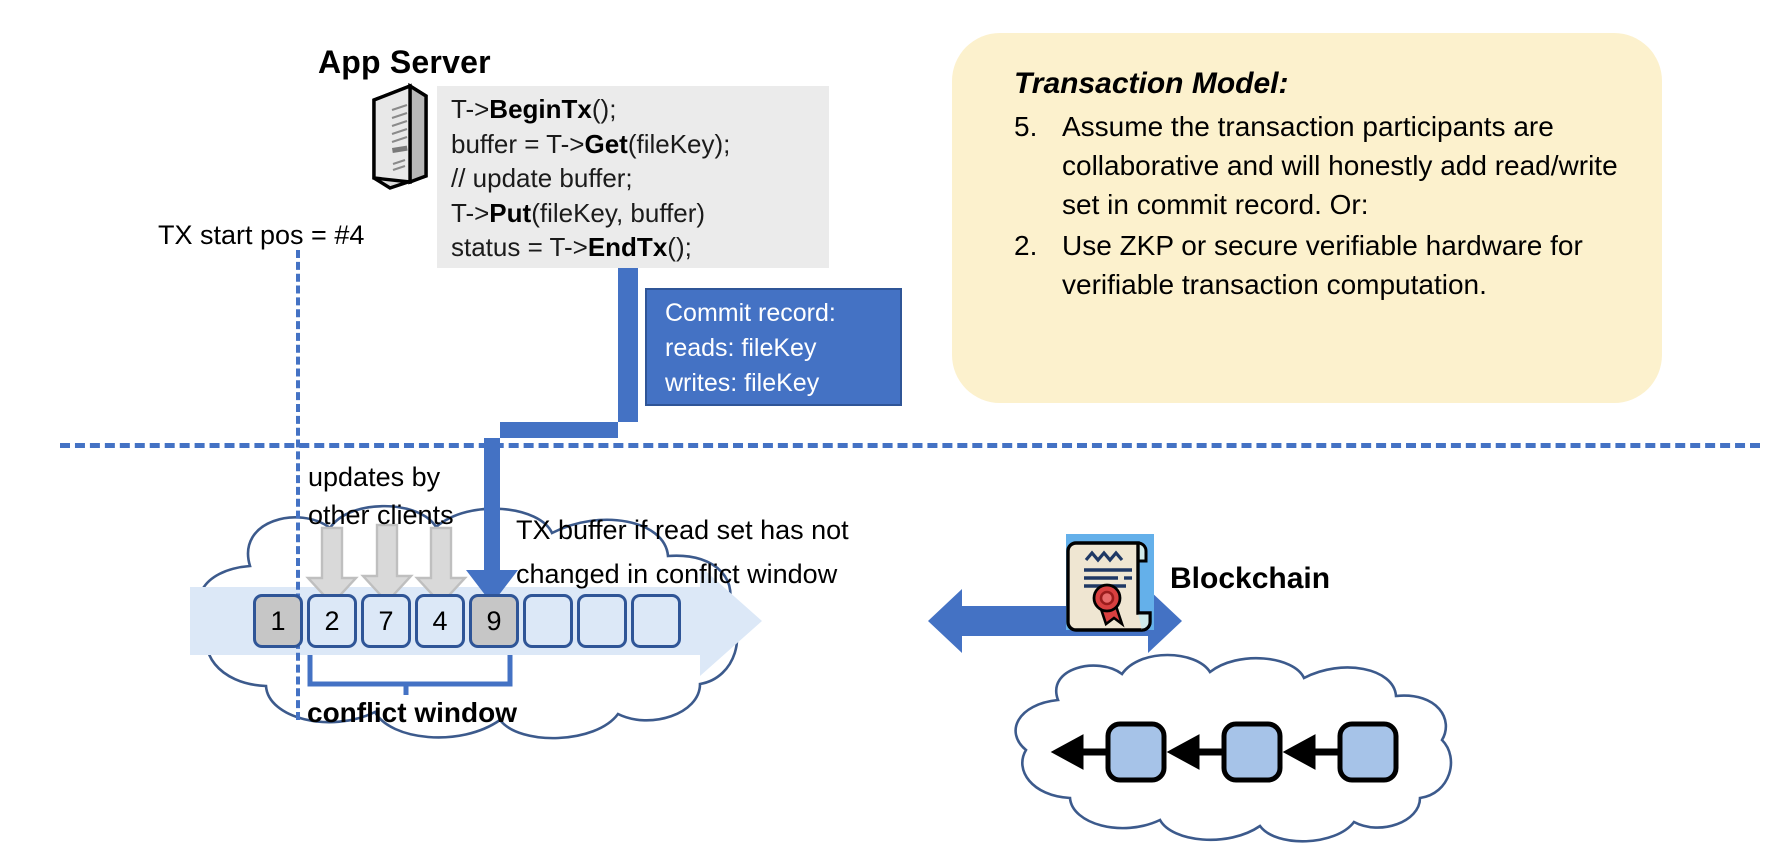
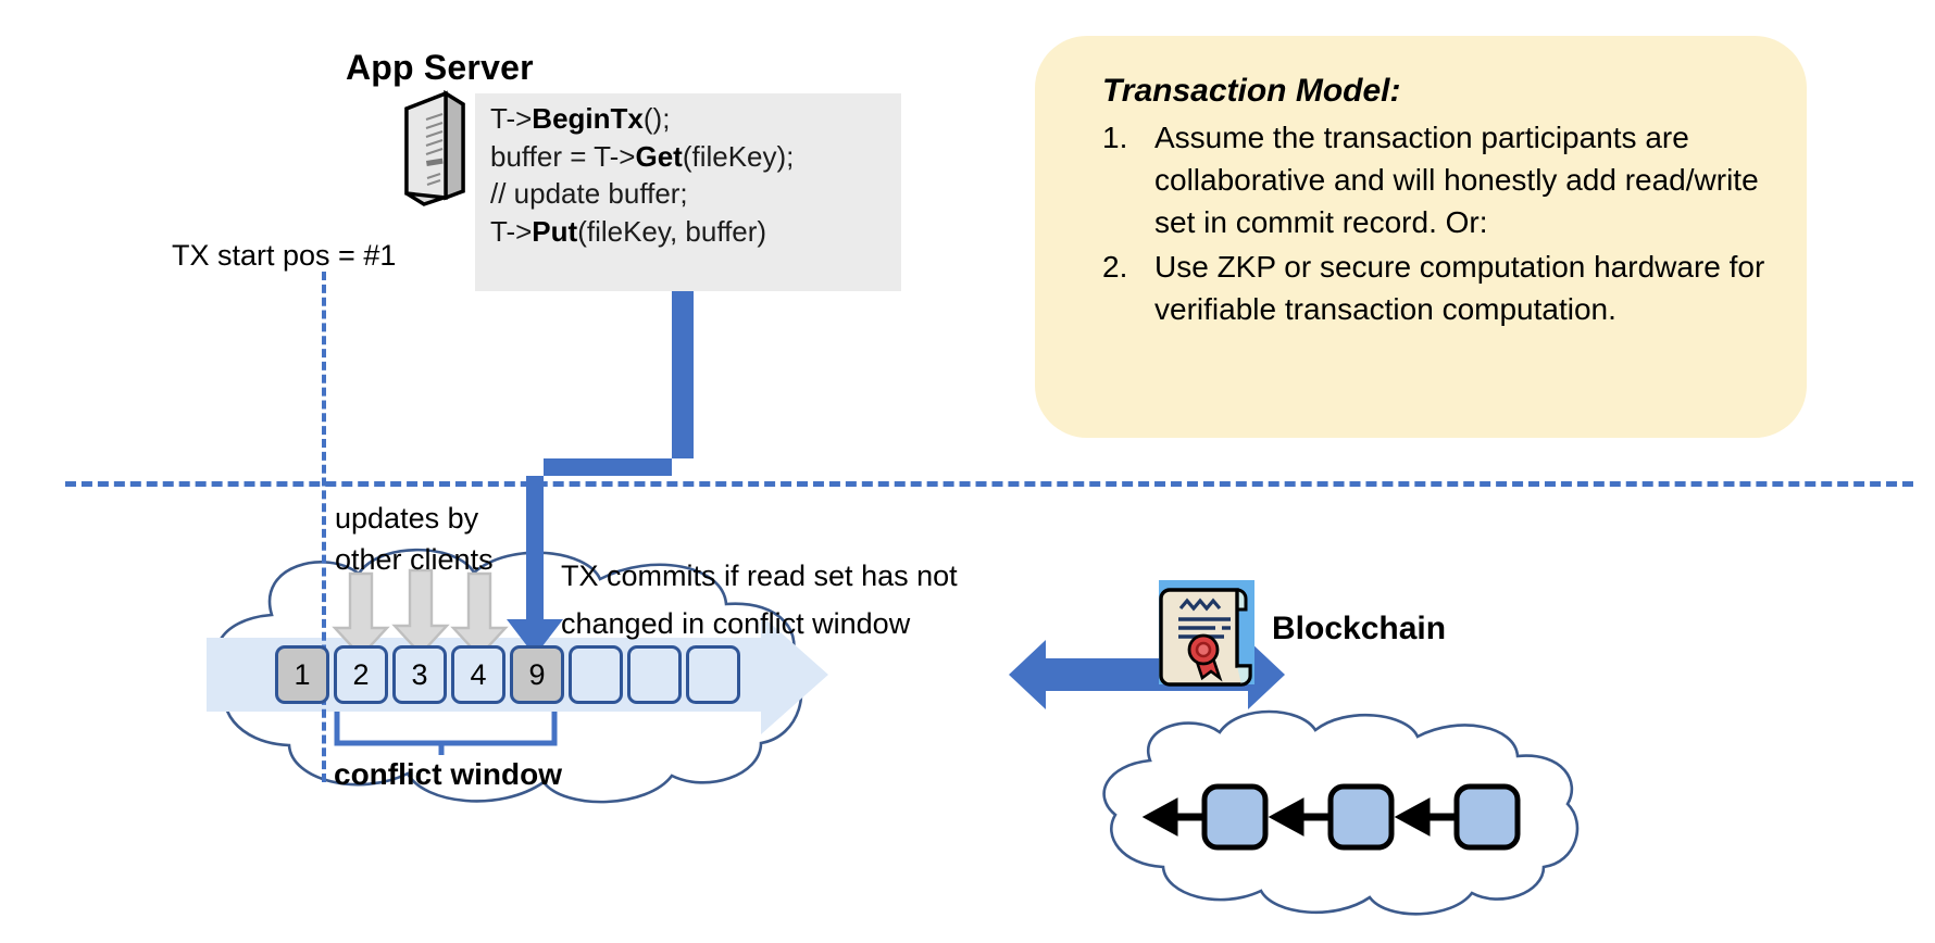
  App Server
  T->BeginTx();
  buffer = T->Get(fileKey);
  // update buffer;
  T->Put(fileKey, buffer)
- status = T->EndTx();
- TX start pos = #4
+ TX start pos = #1
- Commit record:
- reads: fileKey
- writes: fileKey
  Transaction Model:
- 5.
+ 1.
  Assume the transaction participants are collaborative and will honestly add read/write set in commit record. Or:
  2.
- Use ZKP or secure verifiable hardware for verifiable transaction computation.
+ Use ZKP or secure computation hardware for verifiable transaction computation.
  updates by
  other clients
- TX buffer if read set has not
+ TX commits if read set has not
  changed in conflict window
  1
  2
- 7
+ 3
  4
  9
  conflict window
  Blockchain
